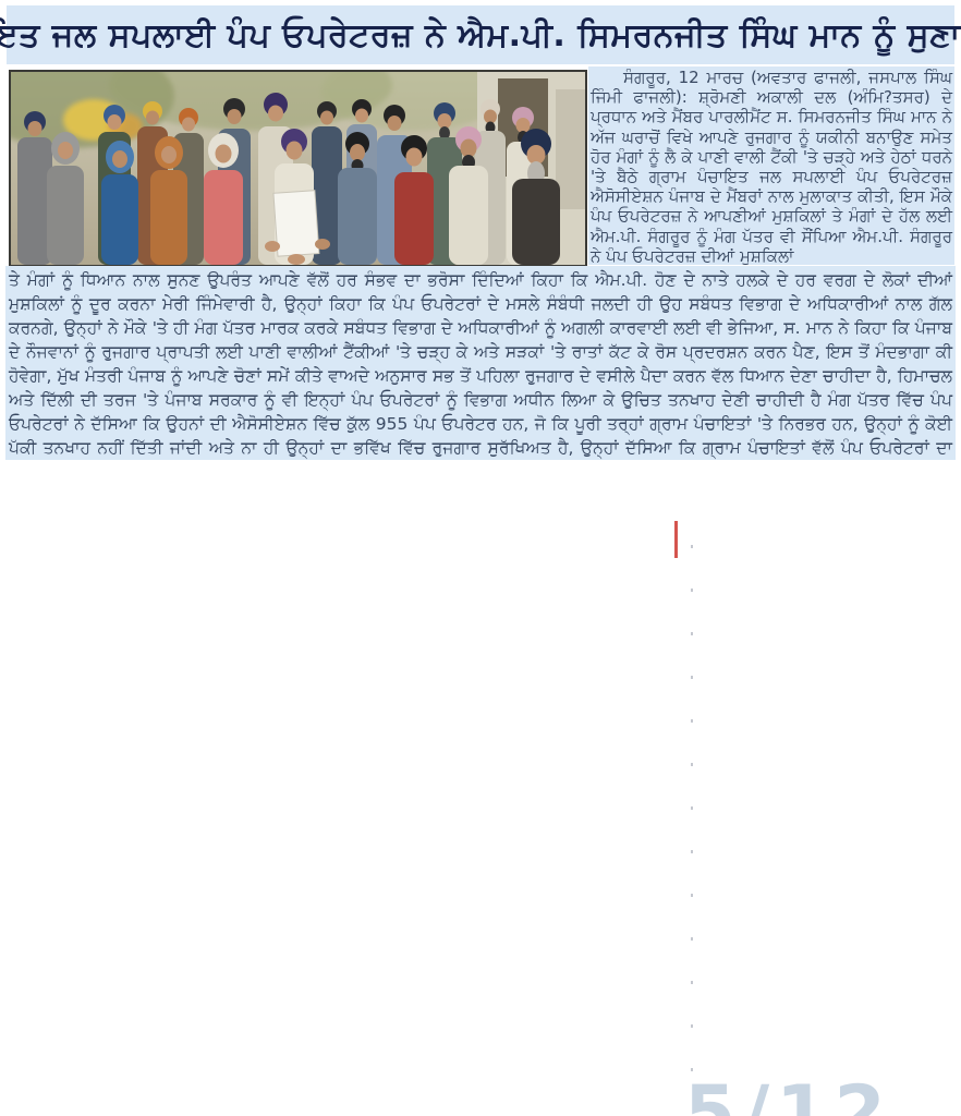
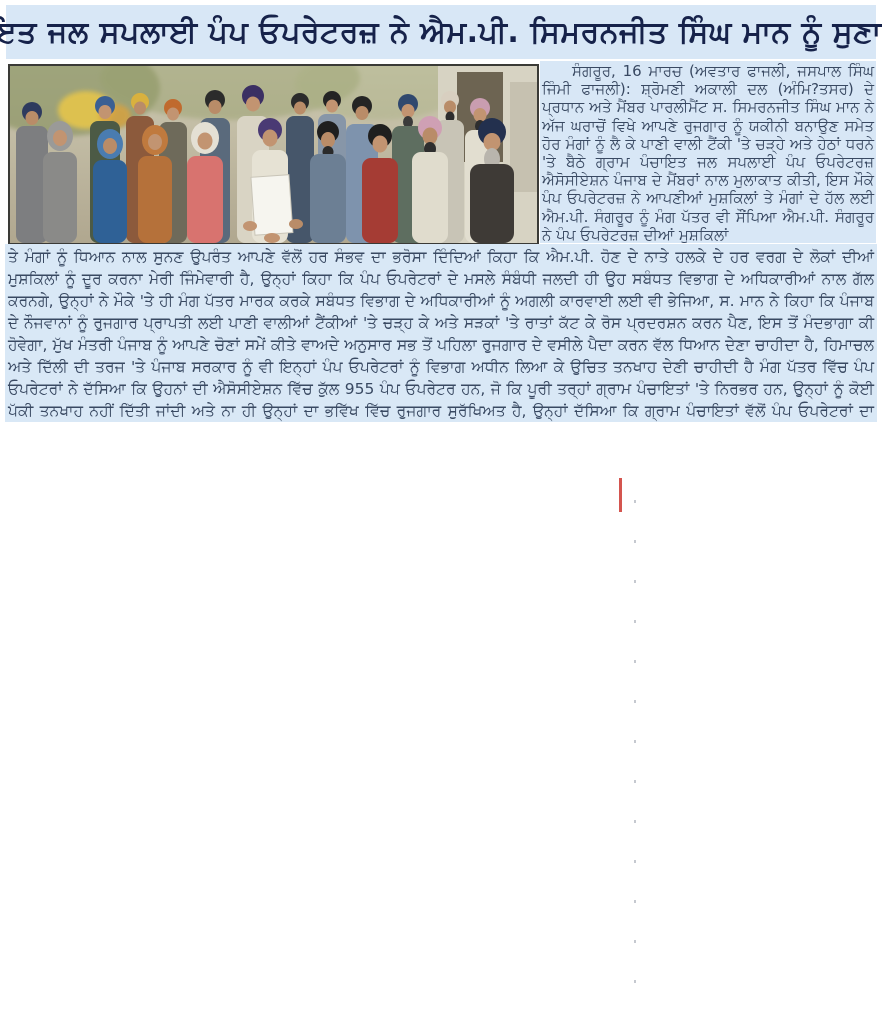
  ਇਤ ਜਲ ਸਪਲਾਈ ਪੰਪ ਓਪਰੇਟਰਜ਼ ਨੇ ਐਮ.ਪੀ. ਸਿਮਰਨਜੀਤ ਸਿੰਘ ਮਾਨ ਨੂੰ ਸੁਣਾ
- ਸੰਗਰੂਰ, 12 ਮਾਰਚ (ਅਵਤਾਰ ਫਾਜਲੀ, ਜਸਪਾਲ ਸਿੰਘ ਜਿੰਮੀ ਫਾਜਲੀ): ਸ਼੍ਰੋਮਣੀ ਅਕਾਲੀ ਦਲ (ਅੰਮਿ?ਤਸਰ) ਦੇ ਪ੍ਰਧਾਨ ਅਤੇ ਮੈਂਬਰ ਪਾਰਲੀਮੈਂਟ ਸ. ਸਿਮਰਨਜੀਤ ਸਿੰਘ ਮਾਨ ਨੇ ਅੱਜ ਘਰਾਚੋਂ ਵਿਖੇ ਆਪਣੇ ਰੁਜਗਾਰ ਨੂੰ ਯਕੀਨੀ ਬਨਾਉਣ ਸਮੇਤ ਹੋਰ ਮੰਗਾਂ ਨੂੰ ਲੈ ਕੇ ਪਾਣੀ ਵਾਲੀ ਟੈਂਕੀ 'ਤੇ ਚੜ੍ਹੇ ਅਤੇ ਹੇਠਾਂ ਧਰਨੇ 'ਤੇ ਬੈਠੇ ਗ੍ਰਾਮ ਪੰਚਾਇਤ ਜਲ ਸਪਲਾਈ ਪੰਪ ਓਪਰੇਟਰਜ਼ ਐਸੋਸੀਏਸ਼ਨ ਪੰਜਾਬ ਦੇ ਮੈਂਬਰਾਂ ਨਾਲ ਮੁਲਾਕਾਤ ਕੀਤੀ, ਇਸ ਮੌਕੇ ਪੰਪ ਓਪਰੇਟਰਜ਼ ਨੇ ਆਪਣੀਆਂ ਮੁਸ਼ਕਿਲਾਂ ਤੇ ਮੰਗਾਂ ਦੇ ਹੱਲ ਲਈ ਐਮ.ਪੀ. ਸੰਗਰੂਰ ਨੂੰ ਮੰਗ ਪੱਤਰ ਵੀ ਸੌਂਪਿਆ ਐਮ.ਪੀ. ਸੰਗਰੂਰ ਨੇ ਪੰਪ ਓਪਰੇਟਰਜ਼ ਦੀਆਂ ਮੁਸ਼ਕਿਲਾਂ
+ ਸੰਗਰੂਰ, 16 ਮਾਰਚ (ਅਵਤਾਰ ਫਾਜਲੀ, ਜਸਪਾਲ ਸਿੰਘ ਜਿੰਮੀ ਫਾਜਲੀ): ਸ਼੍ਰੋਮਣੀ ਅਕਾਲੀ ਦਲ (ਅੰਮਿ?ਤਸਰ) ਦੇ ਪ੍ਰਧਾਨ ਅਤੇ ਮੈਂਬਰ ਪਾਰਲੀਮੈਂਟ ਸ. ਸਿਮਰਨਜੀਤ ਸਿੰਘ ਮਾਨ ਨੇ ਅੱਜ ਘਰਾਚੋਂ ਵਿਖੇ ਆਪਣੇ ਰੁਜਗਾਰ ਨੂੰ ਯਕੀਨੀ ਬਨਾਉਣ ਸਮੇਤ ਹੋਰ ਮੰਗਾਂ ਨੂੰ ਲੈ ਕੇ ਪਾਣੀ ਵਾਲੀ ਟੈਂਕੀ 'ਤੇ ਚੜ੍ਹੇ ਅਤੇ ਹੇਠਾਂ ਧਰਨੇ 'ਤੇ ਬੈਠੇ ਗ੍ਰਾਮ ਪੰਚਾਇਤ ਜਲ ਸਪਲਾਈ ਪੰਪ ਓਪਰੇਟਰਜ਼ ਐਸੋਸੀਏਸ਼ਨ ਪੰਜਾਬ ਦੇ ਮੈਂਬਰਾਂ ਨਾਲ ਮੁਲਾਕਾਤ ਕੀਤੀ, ਇਸ ਮੌਕੇ ਪੰਪ ਓਪਰੇਟਰਜ਼ ਨੇ ਆਪਣੀਆਂ ਮੁਸ਼ਕਿਲਾਂ ਤੇ ਮੰਗਾਂ ਦੇ ਹੱਲ ਲਈ ਐਮ.ਪੀ. ਸੰਗਰੂਰ ਨੂੰ ਮੰਗ ਪੱਤਰ ਵੀ ਸੌਂਪਿਆ ਐਮ.ਪੀ. ਸੰਗਰੂਰ ਨੇ ਪੰਪ ਓਪਰੇਟਰਜ਼ ਦੀਆਂ ਮੁਸ਼ਕਿਲਾਂ
  ਤੇ ਮੰਗਾਂ ਨੂੰ ਧਿਆਨ ਨਾਲ ਸੁਨਣ ਉਪਰੰਤ ਆਪਣੇ ਵੱਲੋਂ ਹਰ ਸੰਭਵ ਦਾ ਭਰੋਸਾ ਦਿੰਦਿਆਂ ਕਿਹਾ ਕਿ ਐਮ.ਪੀ. ਹੋਣ ਦੇ ਨਾਤੇ ਹਲਕੇ ਦੇ ਹਰ ਵਰਗ ਦੇ ਲੋਕਾਂ ਦੀਆਂ ਮੁਸ਼ਕਿਲਾਂ ਨੂੰ ਦੂਰ ਕਰਨਾ ਮੇਰੀ ਜਿੰਮੇਵਾਰੀ ਹੈ, ਉਨ੍ਹਾਂ ਕਿਹਾ ਕਿ ਪੰਪ ਓਪਰੇਟਰਾਂ ਦੇ ਮਸਲੇ ਸੰਬੰਧੀ ਜਲਦੀ ਹੀ ਉਹ ਸਬੰਧਤ ਵਿਭਾਗ ਦੇ ਅਧਿਕਾਰੀਆਂ ਨਾਲ ਗੱਲ ਕਰਨਗੇ, ਉਨ੍ਹਾਂ ਨੇ ਮੌਕੇ 'ਤੇ ਹੀ ਮੰਗ ਪੱਤਰ ਮਾਰਕ ਕਰਕੇ ਸਬੰਧਤ ਵਿਭਾਗ ਦੇ ਅਧਿਕਾਰੀਆਂ ਨੂੰ ਅਗਲੀ ਕਾਰਵਾਈ ਲਈ ਵੀ ਭੇਜਿਆ, ਸ. ਮਾਨ ਨੇ ਕਿਹਾ ਕਿ ਪੰਜਾਬ ਦੇ ਨੌਜਵਾਨਾਂ ਨੂੰ ਰੁਜਗਾਰ ਪ੍ਰਾਪਤੀ ਲਈ ਪਾਣੀ ਵਾਲੀਆਂ ਟੈਂਕੀਆਂ 'ਤੇ ਚੜ੍ਹ ਕੇ ਅਤੇ ਸੜਕਾਂ 'ਤੇ ਰਾਤਾਂ ਕੱਟ ਕੇ ਰੋਸ ਪ੍ਰਦਰਸ਼ਨ ਕਰਨ ਪੈਣ, ਇਸ ਤੋਂ ਮੰਦਭਾਗਾ ਕੀ ਹੋਵੇਗਾ, ਮੁੱਖ ਮੰਤਰੀ ਪੰਜਾਬ ਨੂੰ ਆਪਣੇ ਚੋਣਾਂ ਸਮੇਂ ਕੀਤੇ ਵਾਅਦੇ ਅਨੁਸਾਰ ਸਭ ਤੋਂ ਪਹਿਲਾ ਰੁਜਗਾਰ ਦੇ ਵਸੀਲੇ ਪੈਦਾ ਕਰਨ ਵੱਲ ਧਿਆਨ ਦੇਣਾ ਚਾਹੀਦਾ ਹੈ, ਹਿਮਾਚਲ ਅਤੇ ਦਿੱਲੀ ਦੀ ਤਰਜ 'ਤੇ ਪੰਜਾਬ ਸਰਕਾਰ ਨੂੰ ਵੀ ਇਨ੍ਹਾਂ ਪੰਪ ਓਪਰੇਟਰਾਂ ਨੂੰ ਵਿਭਾਗ ਅਧੀਨ ਲਿਆ ਕੇ ਉਚਿਤ ਤਨਖਾਹ ਦੇਣੀ ਚਾਹੀਦੀ ਹੈ ਮੰਗ ਪੱਤਰ ਵਿੱਚ ਪੰਪ ਓਪਰੇਟਰਾਂ ਨੇ ਦੱਸਿਆ ਕਿ ਉਹਨਾਂ ਦੀ ਐਸੋਸੀਏਸ਼ਨ ਵਿੱਚ ਕੁੱਲ 955 ਪੰਪ ਓਪਰੇਟਰ ਹਨ, ਜੋ ਕਿ ਪੂਰੀ ਤਰ੍ਹਾਂ ਗ੍ਰਾਮ ਪੰਚਾਇਤਾਂ 'ਤੇ ਨਿਰਭਰ ਹਨ, ਉਨ੍ਹਾਂ ਨੂੰ ਕੋਈ ਪੱਕੀ ਤਨਖਾਹ ਨਹੀਂ ਦਿੱਤੀ ਜਾਂਦੀ ਅਤੇ ਨਾ ਹੀ ਉਨ੍ਹਾਂ ਦਾ ਭਵਿੱਖ ਵਿੱਚ ਰੁਜਗਾਰ ਸੁਰੱਖਿਅਤ ਹੈ, ਉਨ੍ਹਾਂ ਦੱਸਿਆ ਕਿ ਗ੍ਰਾਮ ਪੰਚਾਇਤਾਂ ਵੱਲੋਂ ਪੰਪ ਓਪਰੇਟਰਾਂ ਦਾ
- 5/12
